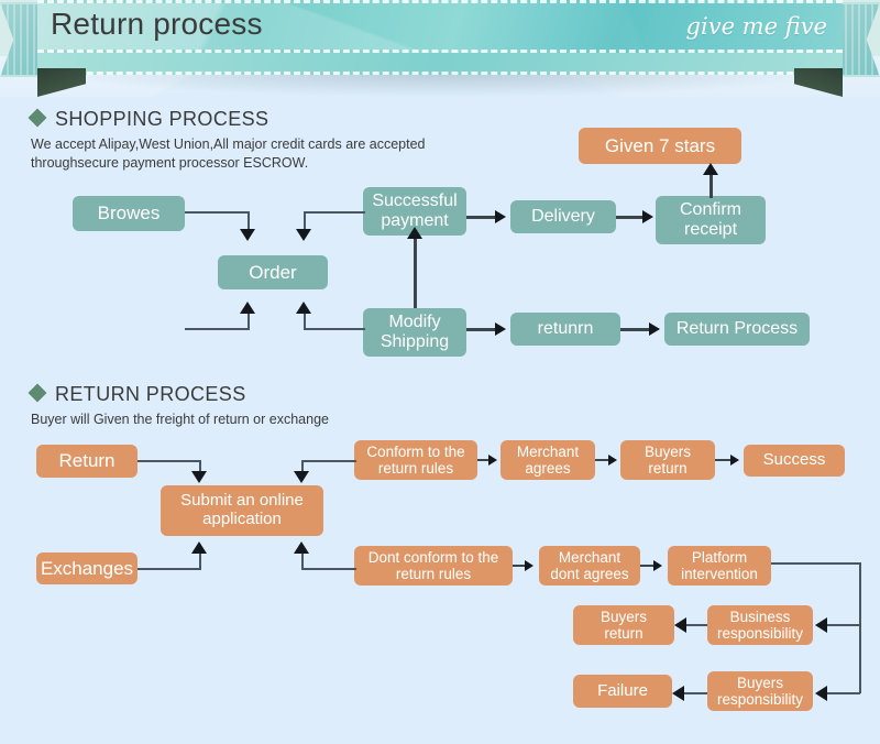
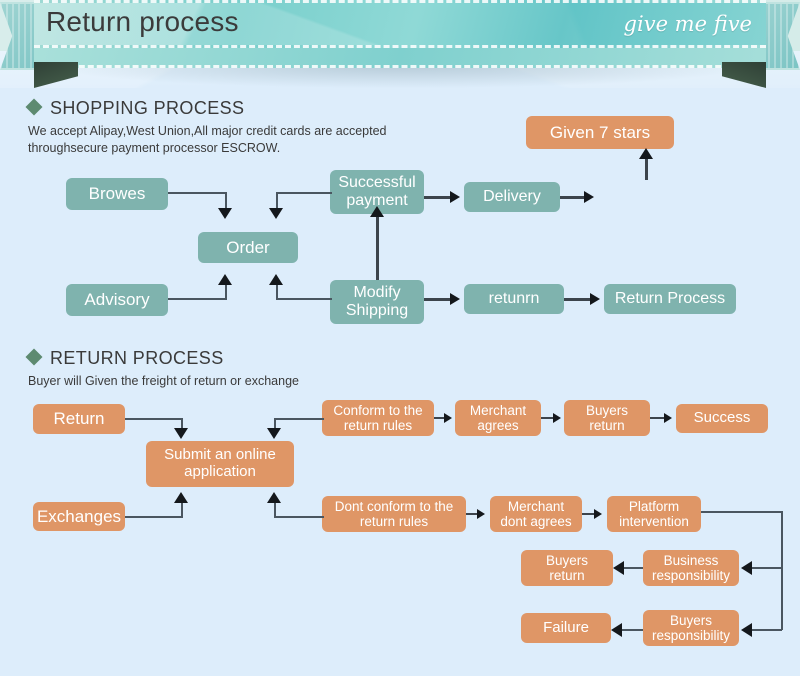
  Return process
  give me five
  SHOPPING PROCESS
  We accept Alipay,West Union,All major credit cards are accepted
  throughsecure payment processor ESCROW.
  Browes
+ Advisory
  Order
  Successful
  payment
  Modify
  Shipping
  Delivery
- Confirm
- receipt
  Given 7 stars
  retunrn
  Return Process
  RETURN PROCESS
  Buyer will Given the freight of return or exchange
  Return
  Submit an online
  application
  Exchanges
  Conform to the
  return rules
  Merchant
  agrees
  Buyers
  return
  Success
  Dont conform to the
  return rules
  Merchant
  dont agrees
  Platform
  intervention
  Business
  responsibility
  Buyers
  return
  Buyers
  responsibility
  Failure
